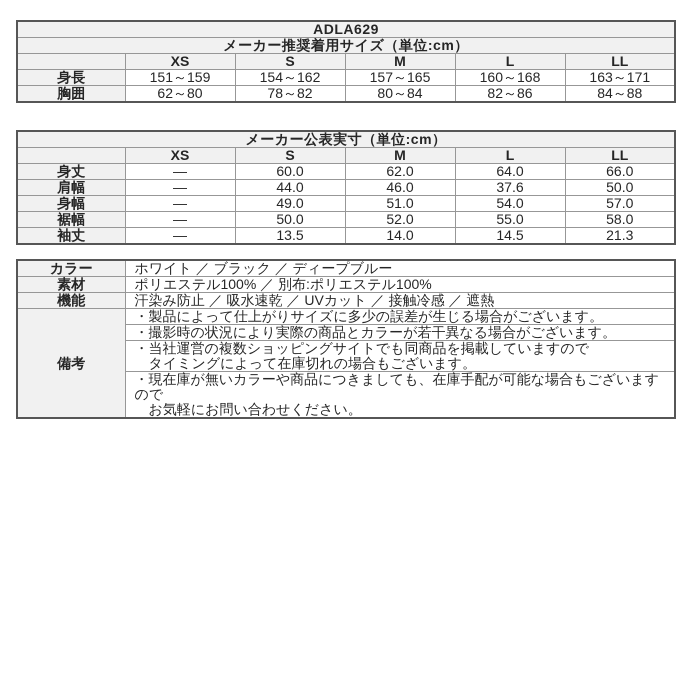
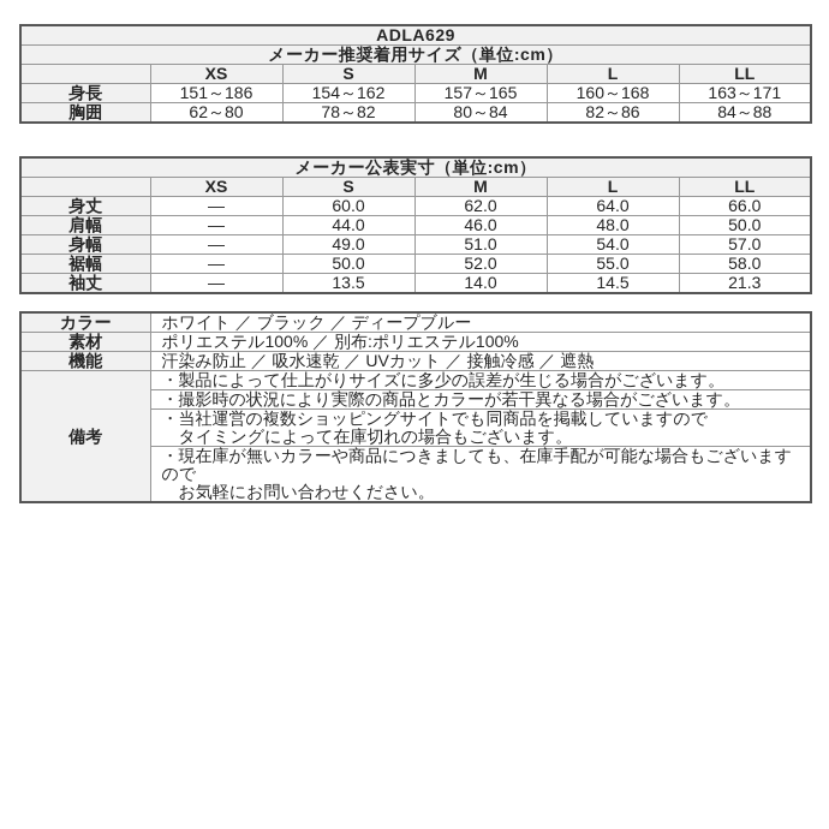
  ADLA629
  メーカー推奨着用サイズ（単位:cm）
  	XS	S	M	L	LL
- 身長	151～159	154～162	157～165	160～168	163～171
+ 身長	151～186	154～162	157～165	160～168	163～171
  胸囲	62～80	78～82	80～84	82～86	84～88
  メーカー公表実寸（単位:cm）
  	XS	S	M	L	LL
  身丈	―	60.0	62.0	64.0	66.0
- 肩幅	―	44.0	46.0	37.6	50.0
+ 肩幅	―	44.0	46.0	48.0	50.0
  身幅	―	49.0	51.0	54.0	57.0
  裾幅	―	50.0	52.0	55.0	58.0
  袖丈	―	13.5	14.0	14.5	21.3
  カラー	ホワイト ／ ブラック ／ ディープブルー
  素材	ポリエステル100% ／ 別布:ポリエステル100%
  機能	汗染み防止 ／ 吸水速乾 ／ UVカット ／ 接触冷感 ／ 遮熱
  備考	・製品によって仕上がりサイズに多少の誤差が生じる場合がございます。
  ・撮影時の状況により実際の商品とカラーが若干異なる場合がございます。
  ・当社運営の複数ショッピングサイトでも同商品を掲載していますので タイミングによって在庫切れの場合もございます。
  ・現在庫が無いカラーや商品につきましても、在庫手配が可能な場合もございますので お気軽にお問い合わせください。
